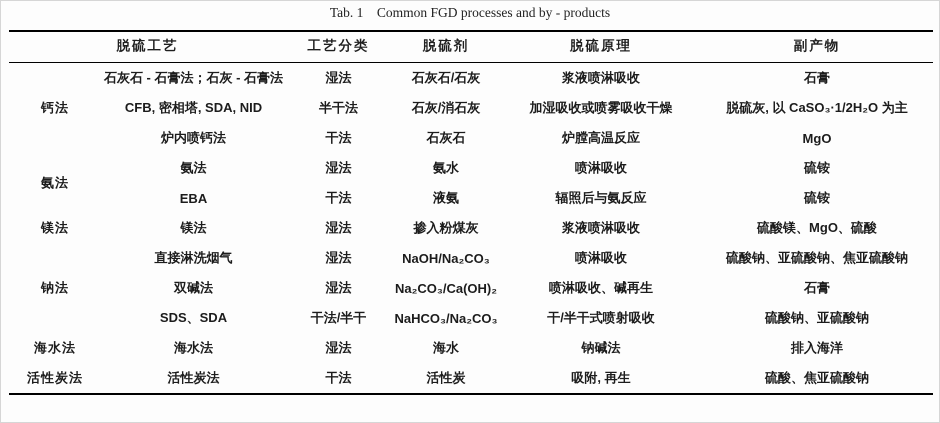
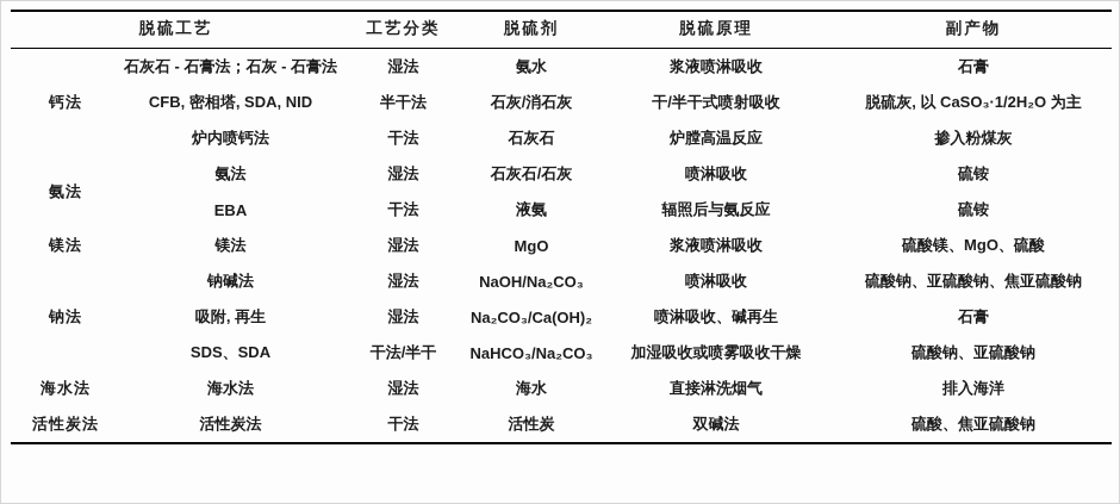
- Tab. 1 Common FGD processes and by - products
  脱硫工艺	工艺分类	脱硫剂	脱硫原理	副产物
- 钙法	石灰石 - 石膏法；石灰 - 石膏法	湿法	石灰石/石灰	浆液喷淋吸收	石膏
+ 钙法	石灰石 - 石膏法；石灰 - 石膏法	湿法	氨水	浆液喷淋吸收	石膏
- CFB, 密相塔, SDA, NID	半干法	石灰/消石灰	加湿吸收或喷雾吸收干燥	脱硫灰, 以 CaSO₃·1/2H₂O 为主
+ CFB, 密相塔, SDA, NID	半干法	石灰/消石灰	干/半干式喷射吸收	脱硫灰, 以 CaSO₃·1/2H₂O 为主
- 炉内喷钙法	干法	石灰石	炉膛高温反应	MgO
+ 炉内喷钙法	干法	石灰石	炉膛高温反应	掺入粉煤灰
- 氨法	氨法	湿法	氨水	喷淋吸收	硫铵
+ 氨法	氨法	湿法	石灰石/石灰	喷淋吸收	硫铵
  EBA	干法	液氨	辐照后与氨反应	硫铵
- 镁法	镁法	湿法	掺入粉煤灰	浆液喷淋吸收	硫酸镁、MgO、硫酸
+ 镁法	镁法	湿法	MgO	浆液喷淋吸收	硫酸镁、MgO、硫酸
- 钠法	直接淋洗烟气	湿法	NaOH/Na₂CO₃	喷淋吸收	硫酸钠、亚硫酸钠、焦亚硫酸钠
+ 钠法	钠碱法	湿法	NaOH/Na₂CO₃	喷淋吸收	硫酸钠、亚硫酸钠、焦亚硫酸钠
- 双碱法	湿法	Na₂CO₃/Ca(OH)₂	喷淋吸收、碱再生	石膏
+ 吸附, 再生	湿法	Na₂CO₃/Ca(OH)₂	喷淋吸收、碱再生	石膏
- SDS、SDA	干法/半干	NaHCO₃/Na₂CO₃	干/半干式喷射吸收	硫酸钠、亚硫酸钠
+ SDS、SDA	干法/半干	NaHCO₃/Na₂CO₃	加湿吸收或喷雾吸收干燥	硫酸钠、亚硫酸钠
- 海水法	海水法	湿法	海水	钠碱法	排入海洋
+ 海水法	海水法	湿法	海水	直接淋洗烟气	排入海洋
- 活性炭法	活性炭法	干法	活性炭	吸附, 再生	硫酸、焦亚硫酸钠
+ 活性炭法	活性炭法	干法	活性炭	双碱法	硫酸、焦亚硫酸钠
